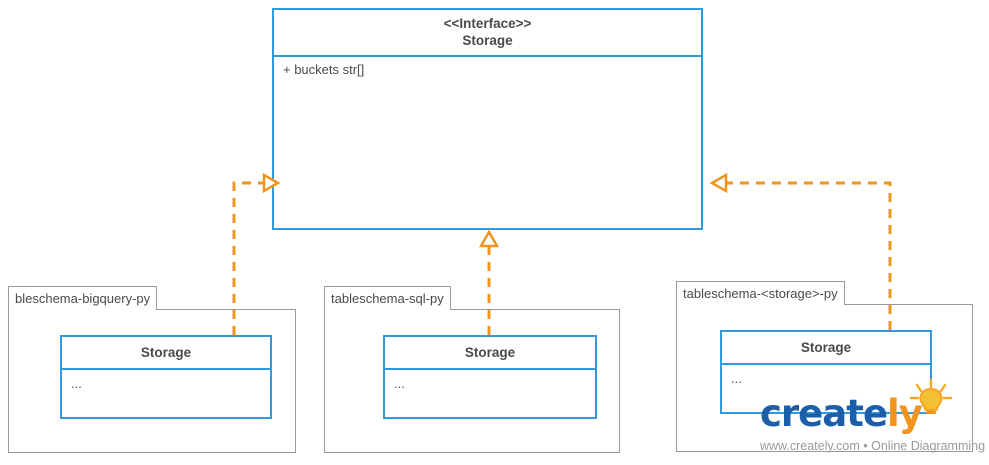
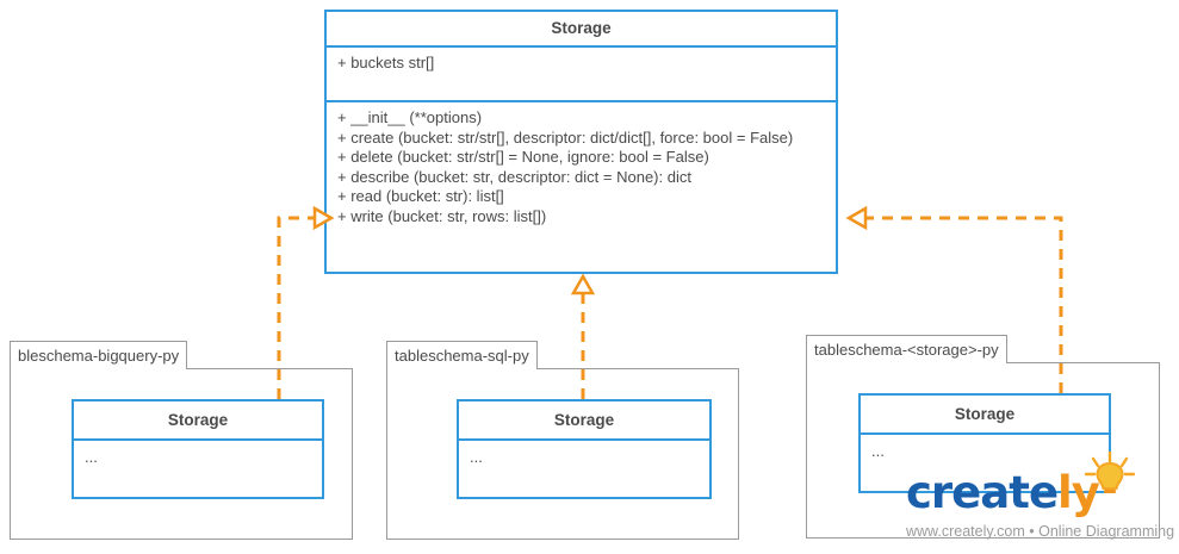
- <<Interface>>
  Storage
  + buckets str[]
+ + __init__ (**options)
+ + create (bucket: str/str[], descriptor: dict/dict[], force: bool = False)
+ + delete (bucket: str/str[] = None, ignore: bool = False)
+ + describe (bucket: str, descriptor: dict = None): dict
+ + read (bucket: str): list[]
+ + write (bucket: str, rows: list[])
  bleschema-bigquery-py
  Storage
  ...
  tableschema-sql-py
  Storage
  ...
  tableschema-<storage>-py
  Storage
  ...
  creately
  www.creately.com • Online Diagramming
